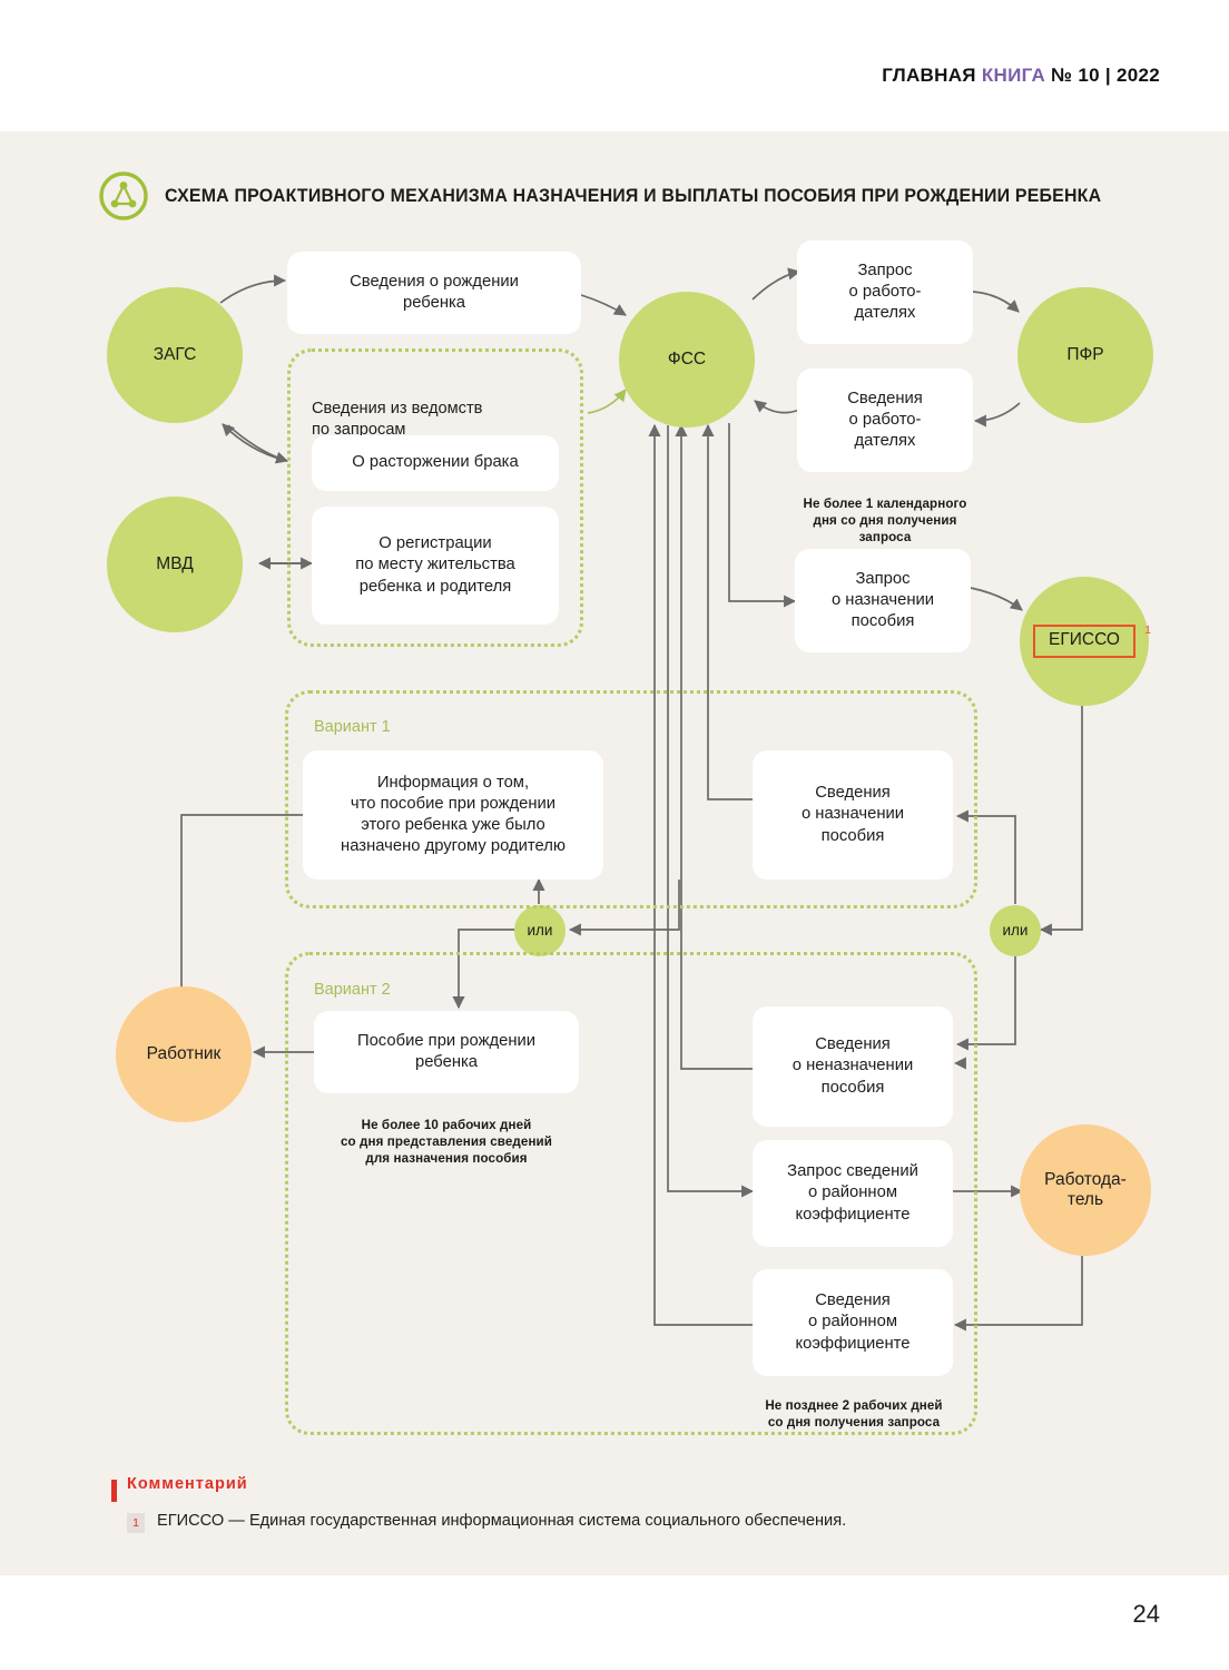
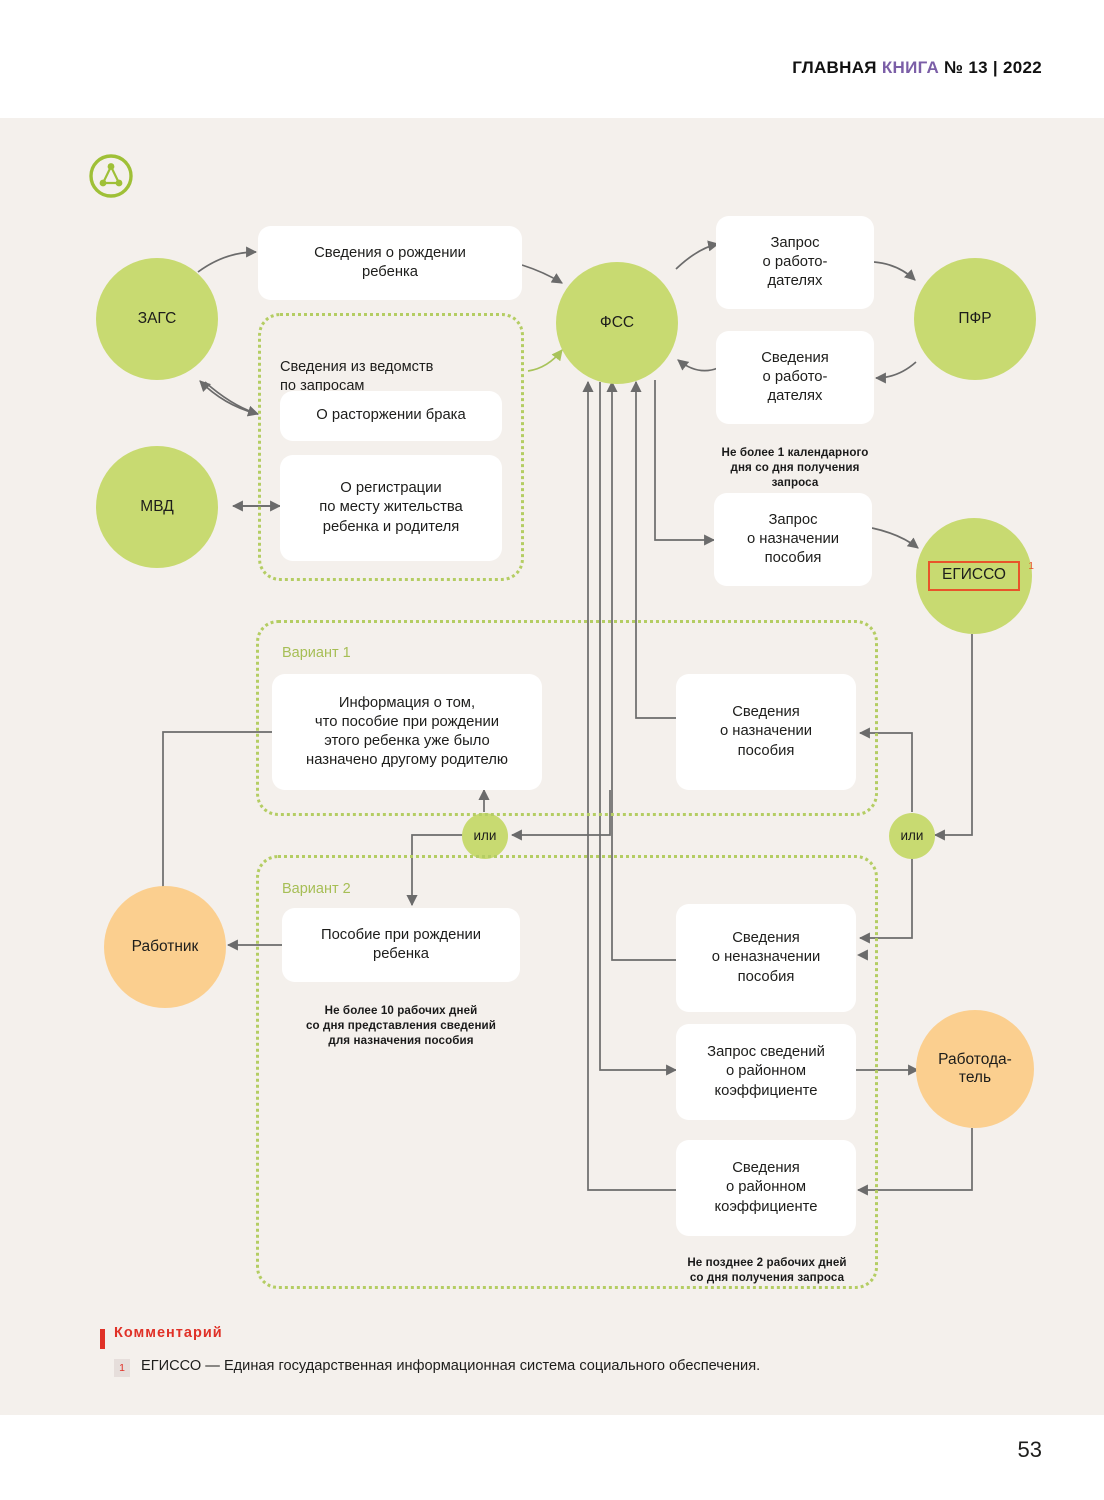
- ГЛАВНАЯ КНИГА № 10 | 2022
+ ГЛАВНАЯ КНИГА № 13 | 2022
- СХЕМА ПРОАКТИВНОГО МЕХАНИЗМА НАЗНАЧЕНИЯ И ВЫПЛАТЫ ПОСОБИЯ ПРИ РОЖДЕНИИ РЕБЕНКА
  ЗАГС
  МВД
  ФСС
  ПФР
  ЕГИССО
  1
  Работник
  Работода-
  тель
  или
  или
  Сведения из ведомств
  по запросам
  Вариант 1
  Вариант 2
  Сведения о рождении
  ребенка
  О расторжении брака
  О регистрации
  по месту жительства
  ребенка и родителя
  Запрос
  о работо-
  дателях
  Сведения
  о работо-
  дателях
  Не более 1 календарного
  дня со дня получения
  запроса
  Запрос
  о назначении
  пособия
  Информация о том,
  что пособие при рождении
  этого ребенка уже было
  назначено другому родителю
  Сведения
  о назначении
  пособия
  Пособие при рождении
  ребенка
  Не более 10 рабочих дней
  со дня представления сведений
  для назначения пособия
  Сведения
  о неназначении
  пособия
  Запрос сведений
  о районном
  коэффициенте
  Сведения
  о районном
  коэффициенте
  Не позднее 2 рабочих дней
  со дня получения запроса
  Комментарий
  1
  ЕГИССО — Единая государственная информационная система социального обеспечения.
- 24
+ 53
